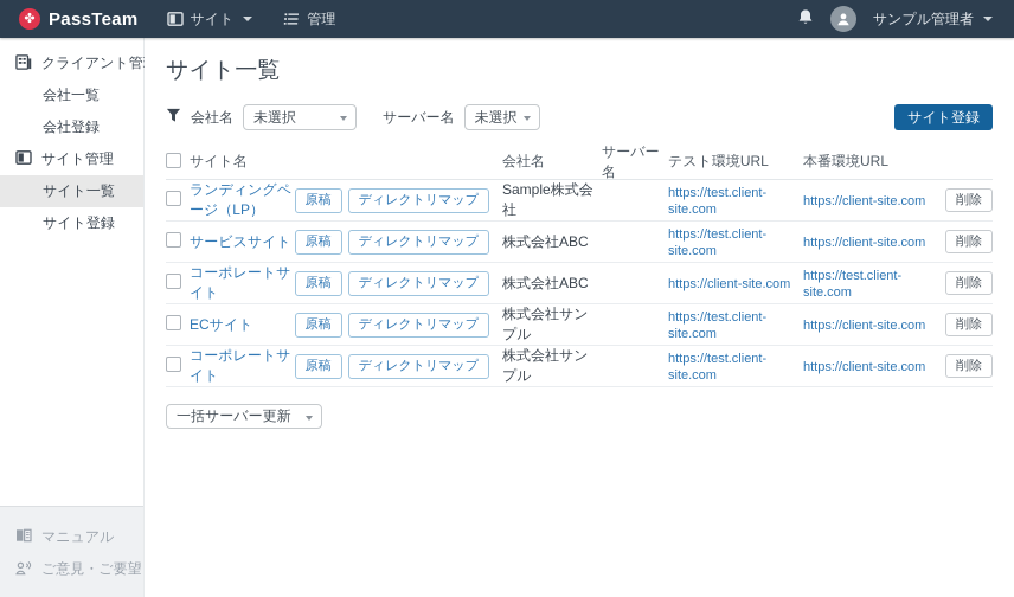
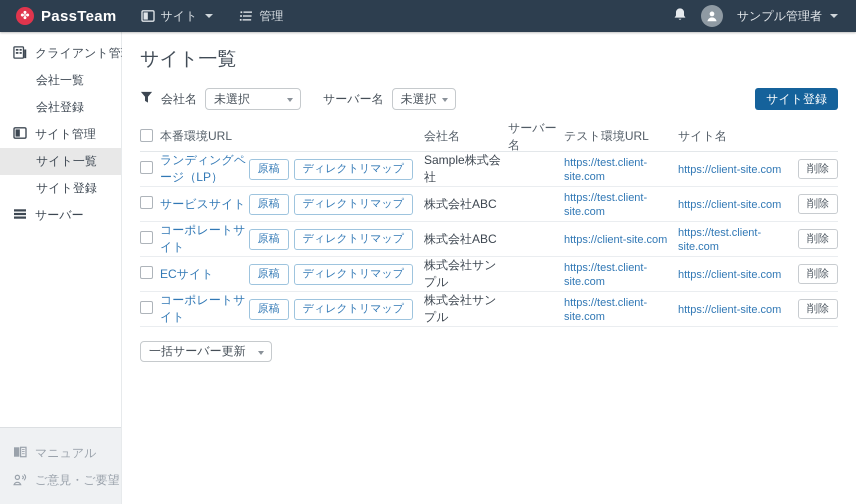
  ✤
  PassTeam
  サイト
  管理
  サンプル管理者
  クライアント管
  会社一覧
  会社登録
  サイト管理
  サイト一覧
  サイト登録
+ サーバー
  マニュアル
  ご意見・ご要望
  サイト一覧
  会社名
  未選択
  サーバー名
  未選択
  サイト登録
- サイト名
+ 本番環境URL
  会社名
  サーバー名
  テスト環境URL
- 本番環境URL
+ サイト名
  ランディングページ（LP）
  原稿
  ディレクトリマップ
  Sample株式会社
  https://test.client-site.com
  https://client-site.com
  削除
  サービスサイト
  原稿
  ディレクトリマップ
  株式会社ABC
  https://test.client-site.com
  https://client-site.com
  削除
  コーポレートサイト
  原稿
  ディレクトリマップ
  株式会社ABC
  https://client-site.com
  https://test.client-site.com
  削除
  ECサイト
  原稿
  ディレクトリマップ
  株式会社サンプル
  https://test.client-site.com
  https://client-site.com
  削除
  コーポレートサイト
  原稿
  ディレクトリマップ
  株式会社サンプル
  https://test.client-site.com
  https://client-site.com
  削除
  一括サーバー更新
